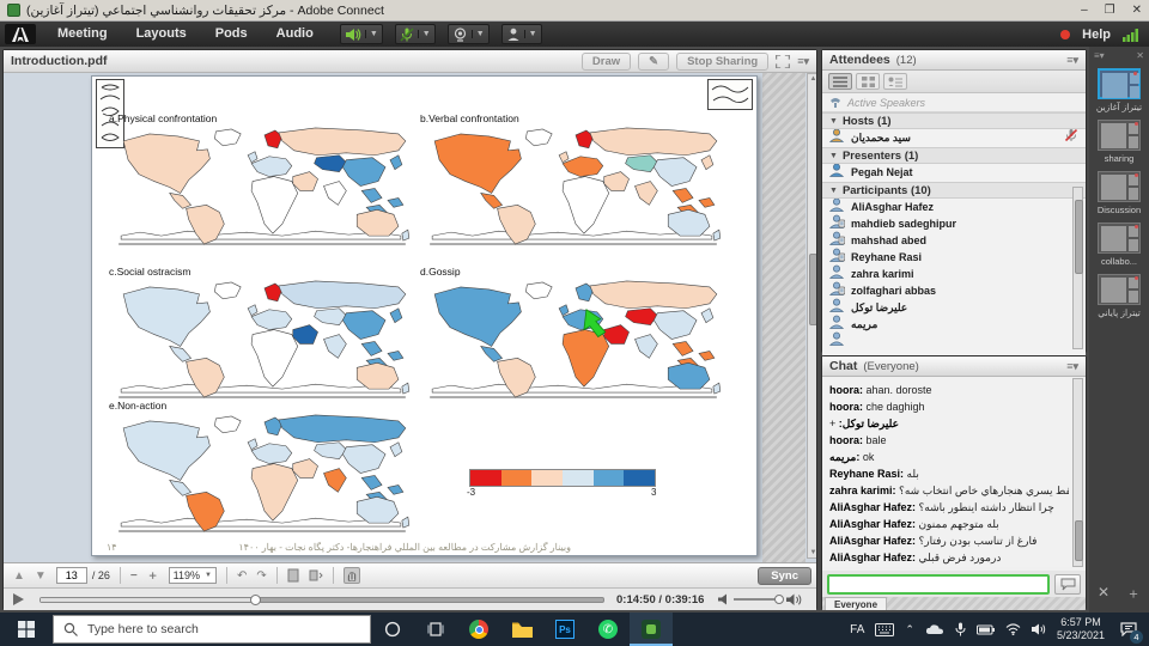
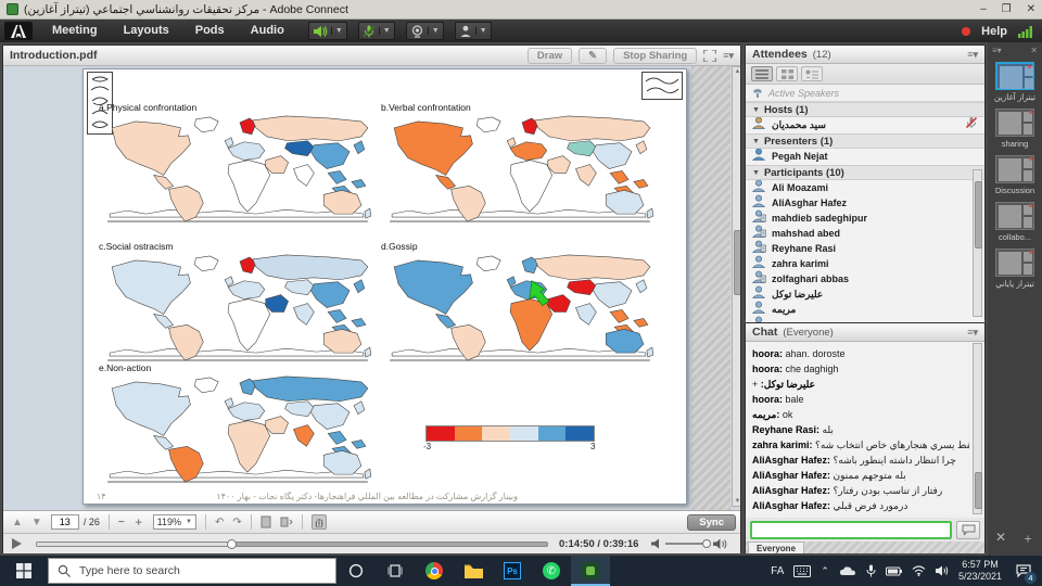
  مركز تحقيقات روانشناسي اجتماعي (تيتراز آغازين) - Adobe Connect
  –
  ❐
  ✕
  Meeting
  Layouts
  Pods
  Audio
  Help
  Introduction.pdf
  Draw
  ✎
  Stop Sharing
  ≡▾
  a.Physical confrontation
  b.Verbal confrontation
  c.Social ostracism
  d.Gossip
  e.Non-action
  -3
  3
  ۱۴
  وبينار گزارش مشاركت در مطالعه بين المللي فراهنجارها- دكتر پگاه نجات - بهار ۱۴۰۰
  ▲
  ▼
  13
  / 26
  −
  ＋
  119%
  ↶
  ↷
  Sync
  0:14:50 / 0:39:16
  Attendees
  (12)
  ≡▾
  Active Speakers
  Hosts (1)
  سيد محمديان
  Presenters (1)
  Pegah Nejat
  Participants (10)
+ Ali Moazami
  AliAsghar Hafez
  mahdieb sadeghipur
  mahshad abed
  Reyhane Rasi
  zahra karimi
  zolfaghari abbas
  عليرضا توكل
  مريمه
  Chat
  (Everyone)
  ≡▾
  hoora: ahan. doroste
  hoora: che daghigh
  عليرضا توكل: +
  hoora: bale
  مريمه: ok
  Reyhane Rasi: بله
  AliAsghar Hafez: چرا انتظار داشته اينطور باشه؟
  AliAsghar Hafez: بله متوجهم ممنون
- AliAsghar Hafez: فارغ از تناسب بودن رفتار؟
+ AliAsghar Hafez: رفتار از تناسب بودن رفتار؟
  AliAsghar Hafez: درمورد فرض قبلي
  Everyone
  ≡▾
  ✕
  تيتراز آغازين
  sharing
  Discussion
  collabo...
  تيتراز پاياني
  ✕
  ＋
  Type here to search
  Ps
  ✆
  FA
  ⌃
  6:57 PM
  5/23/2021
  4
